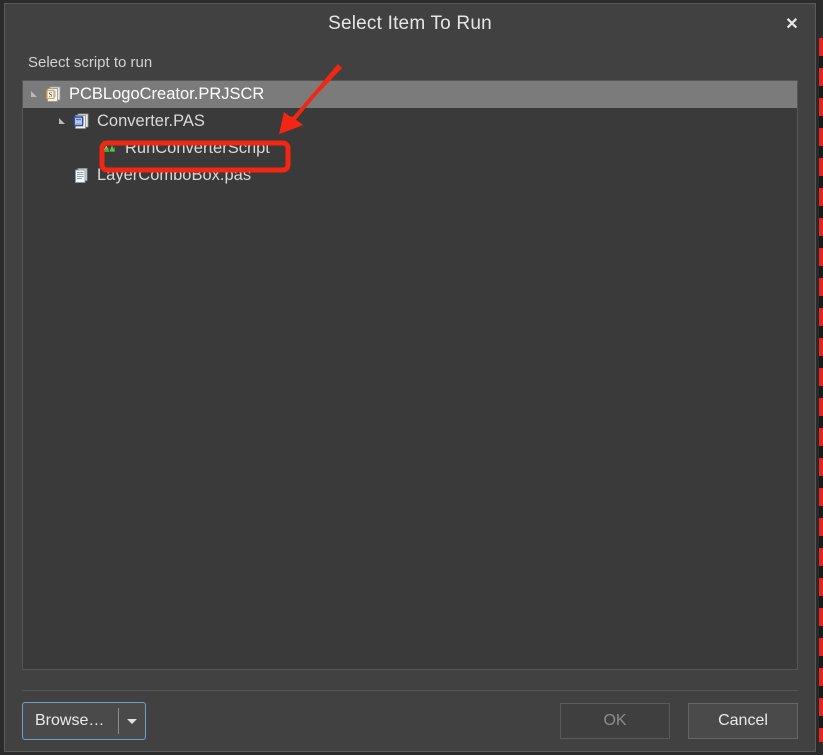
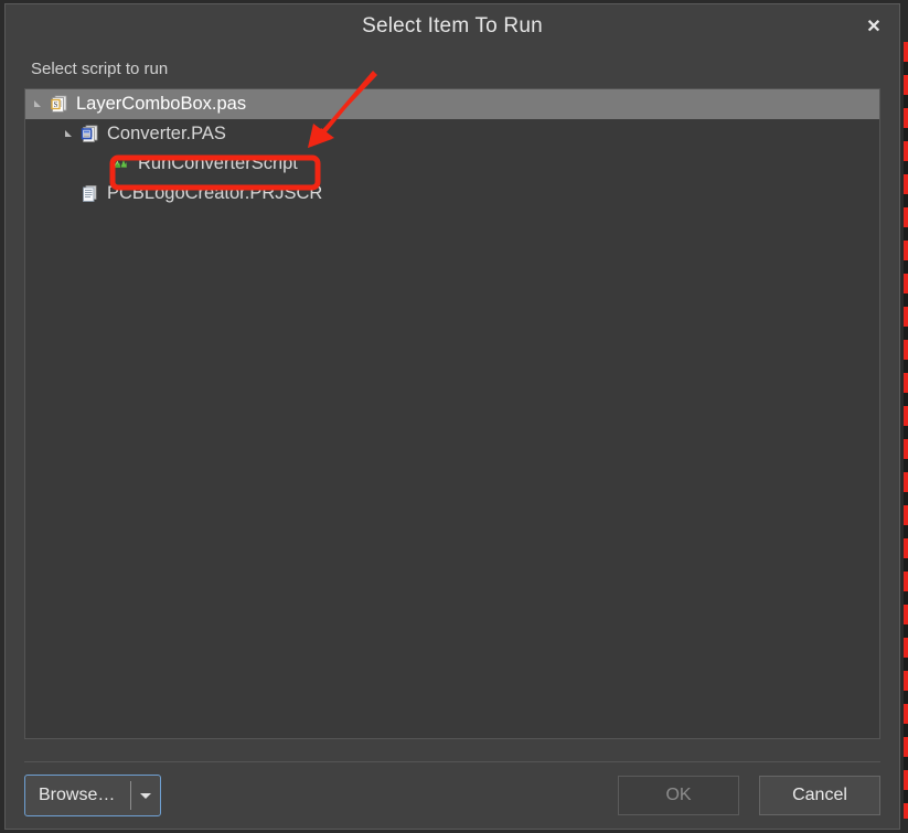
  Select Item To Run
  ✕
  Select script to run
  S
- PCBLogoCreator.PRJSCR
+ LayerComboBox.pas
  Converter.PAS
  RunConverterScript
- LayerComboBox.pas
+ PCBLogoCreator.PRJSCR
  Browse…
  OK
  Cancel
